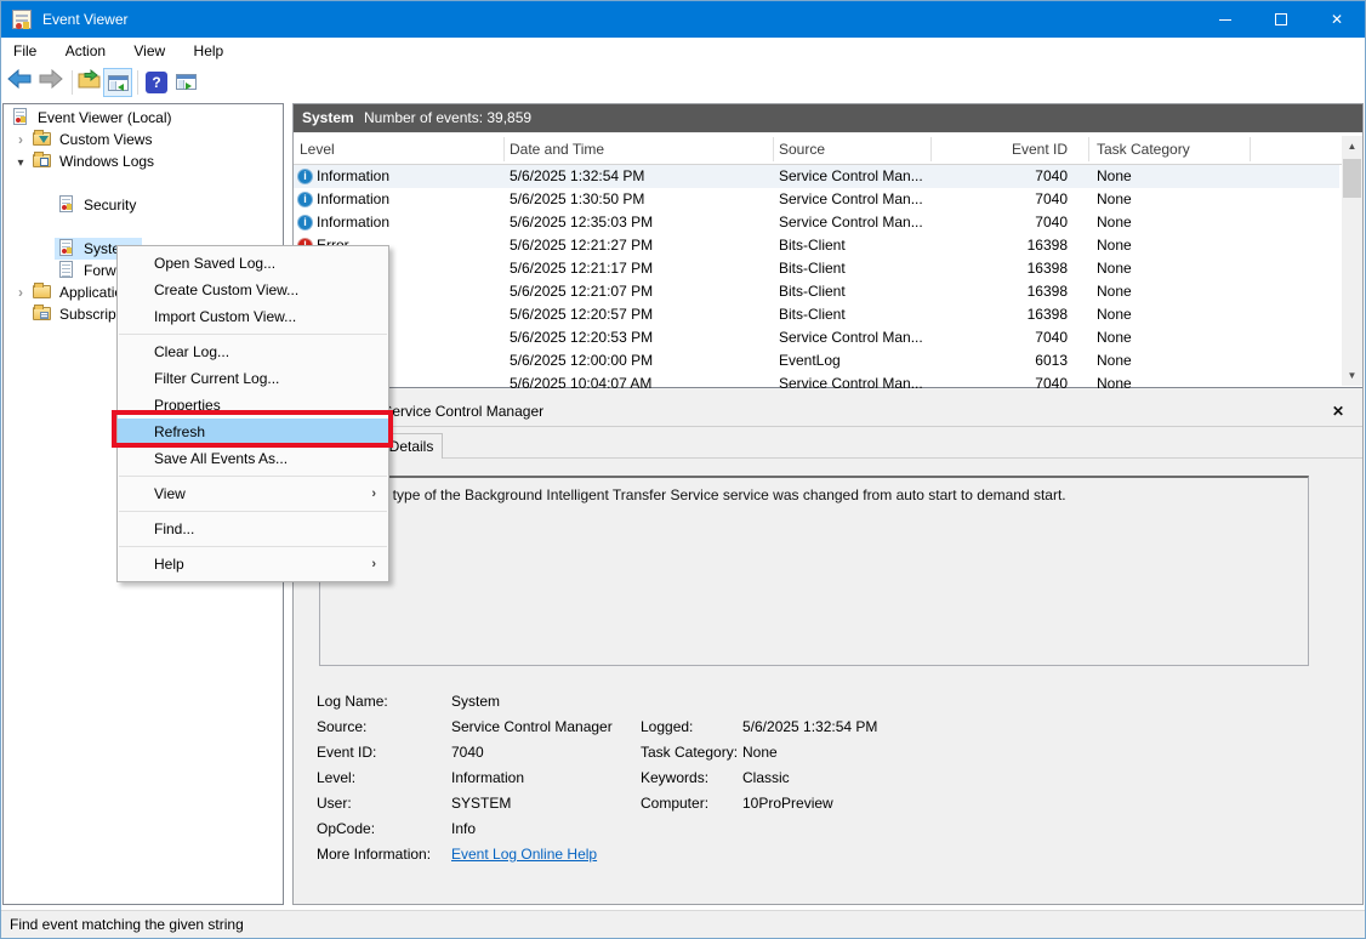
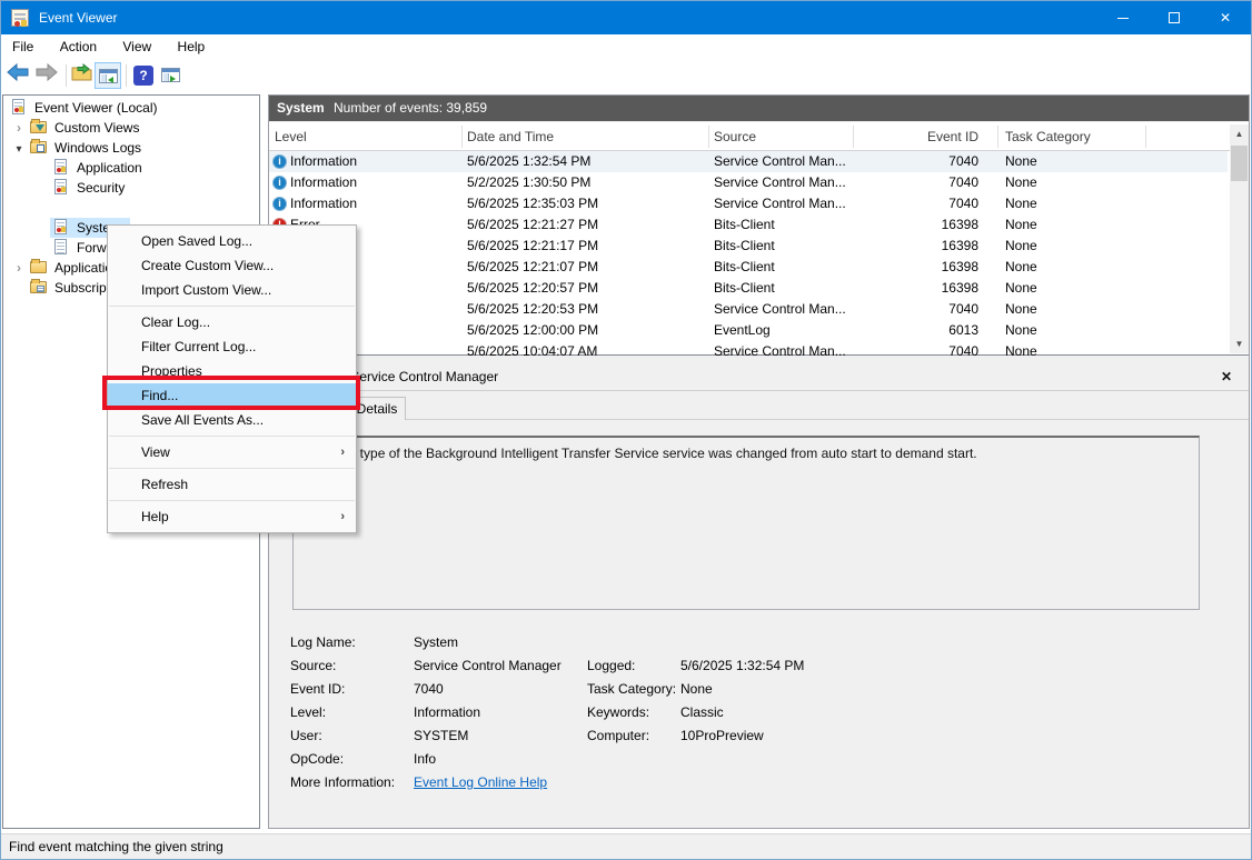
  Event Viewer
  File Action View Help
  Event Viewer (Local)
  Custom Views
  Windows Logs
+ Application
  Security
  System
  Number of events: 39,859
  Level
  Date and Time
  Source
  Event ID
  Task Category
  Information
  5/6/2025 1:32:54 PM
  Service Control Man...
  7040
  None
  Information
- 5/6/2025 1:30:50 PM
+ 5/2/2025 1:30:50 PM
  Service Control Man...
  7040
  None
  Information
  5/6/2025 12:35:03 PM
  Service Control Man...
  7040
  None
  5/6/2025 12:21:27 PM
  Bits-Client
  16398
  None
  5/6/2025 12:21:17 PM
  Bits-Client
  16398
  None
  5/6/2025 12:21:07 PM
  Bits-Client
  16398
  None
  5/6/2025 12:20:57 PM
  Bits-Client
  16398
  None
  5/6/2025 12:20:53 PM
  Service Control Man...
  7040
  None
  5/6/2025 12:00:00 PM
  EventLog
  6013
  None
  5/6/2025 10:04:07 AM
  Service Control Man...
  7040
  None
  Details
  type of the Background Intelligent Transfer Service service was changed from auto start to demand start.
  Log Name:
  System
  Source:
  Service Control Manager
  Logged:
  5/6/2025 1:32:54 PM
  Event ID:
  7040
  Task Category:
  None
  Level:
  Information
  Keywords:
  Classic
  User:
  SYSTEM
  Computer:
  10ProPreview
  OpCode:
  Info
  More Information:
  Event Log Online Help
  Open Saved Log...
  Create Custom View...
  Import Custom View...
  Clear Log...
  Filter Current Log...
  Properties
- Refresh
+ Find...
  Save All Events As...
  View
- Find...
+ Refresh
  Help
  Find event matching the given string
